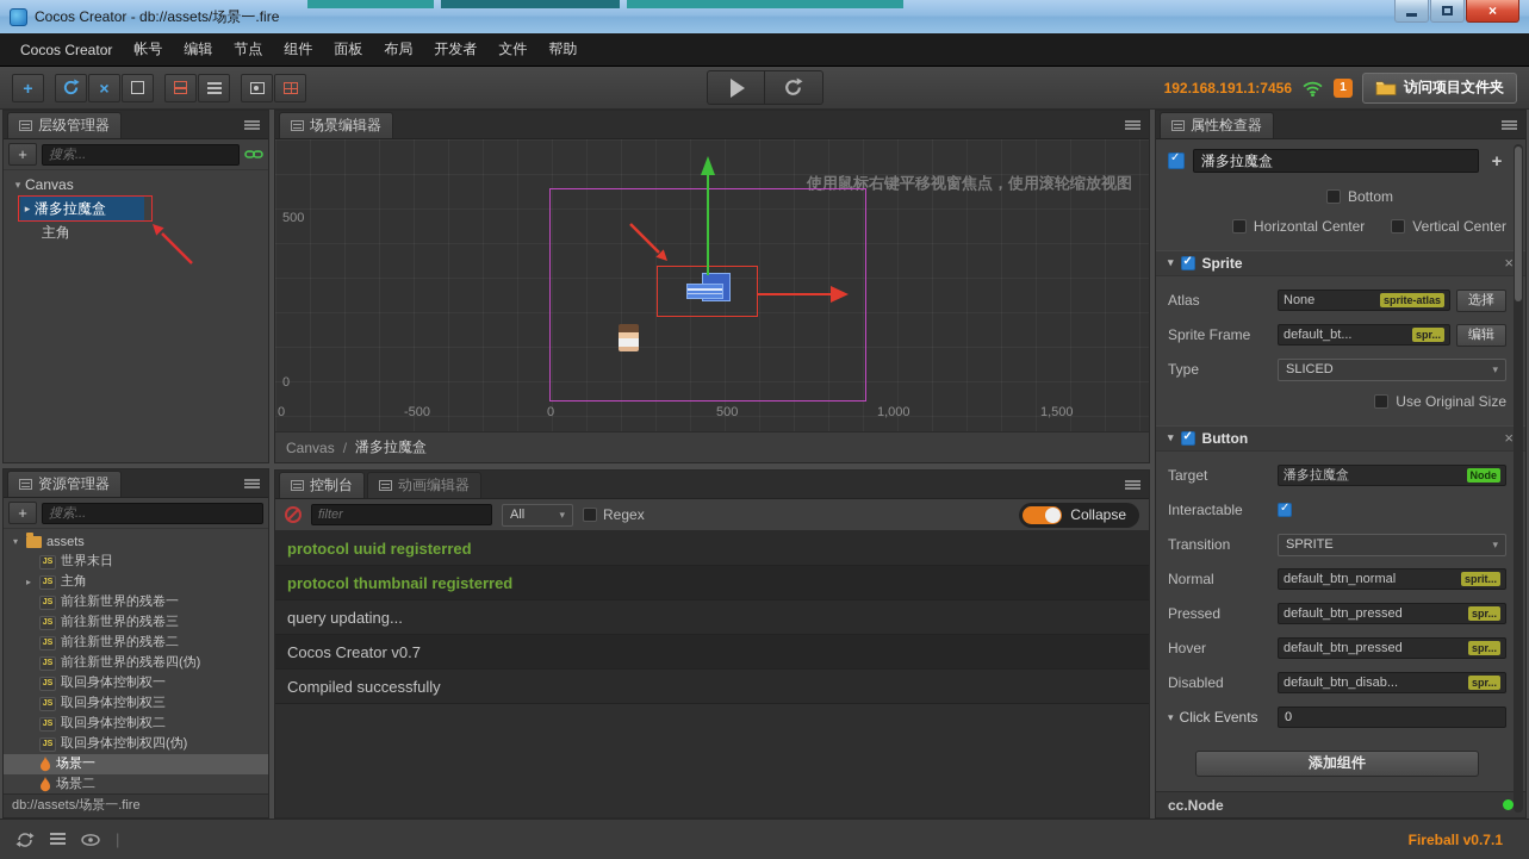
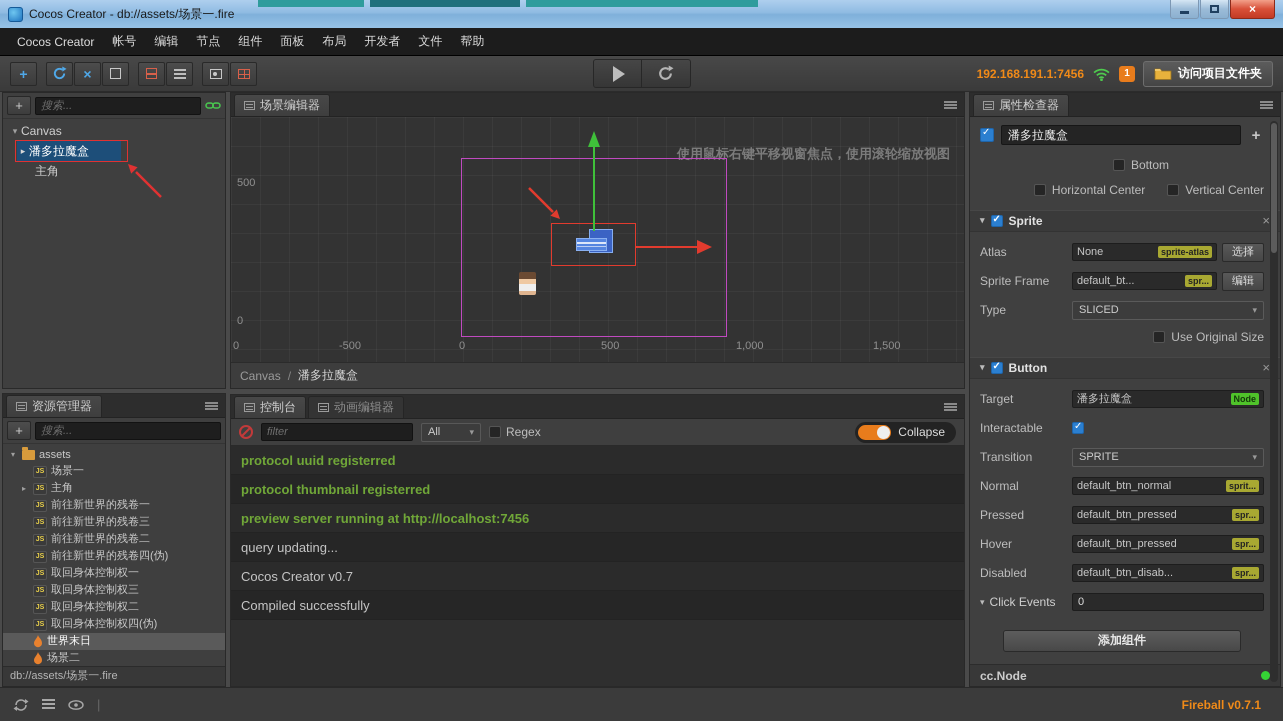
  Cocos Creator - db://assets/场景一.fire
  ×
  Cocos Creator
  帐号
  编辑
  节点
  组件
  面板
  布局
  开发者
  文件
  帮助
  +
  ×
  192.168.191.1:7456
  1
  访问项目文件夹
- 层级管理器
  +
  搜索...
  ▾
  Canvas
  ▸
  潘多拉魔盒
  主角
  资源管理器
  +
  搜索...
  ▾
  assets
- 世界末日
+ 场景一
  ▸
  主角
  前往新世界的残卷一
  前往新世界的残卷三
  前往新世界的残卷二
  前往新世界的残卷四(伪)
  取回身体控制权一
  取回身体控制权三
  取回身体控制权二
  取回身体控制权四(伪)
- 场景一
+ 世界末日
  场景二
  db://assets/场景一.fire
  场景编辑器
  使用鼠标右键平移视窗焦点，使用滚轮缩放视图
  500
  0
  0
  -500
  0
  500
  1,000
  1,500
  Canvas
  /
  潘多拉魔盒
  控制台
  动画编辑器
  filter
  All
  ▾
  Regex
  Collapse
  protocol uuid registerred
  protocol thumbnail registerred
+ preview server running at http://localhost:7456
  query updating...
  Cocos Creator v0.7
  Compiled successfully
  属性检查器
  潘多拉魔盒
  +
  Bottom
  Horizontal Center
  Vertical Center
  ▾
  Sprite
  ×
  Atlas
  None
  sprite-atlas
  选择
  Sprite Frame
  default_bt...
  spr...
  编辑
  Type
  SLICED
  ▾
  Use Original Size
  ▾
  Button
  ×
  Target
  潘多拉魔盒
  Node
  Interactable
  Transition
  SPRITE
  ▾
  Normal
  default_btn_normal
  sprit...
  Pressed
  default_btn_pressed
  spr...
  Hover
  default_btn_pressed
  spr...
  Disabled
  default_btn_disab...
  spr...
  ▾
  Click Events
  0
  添加组件
  cc.Node
  |
  Fireball v0.7.1
